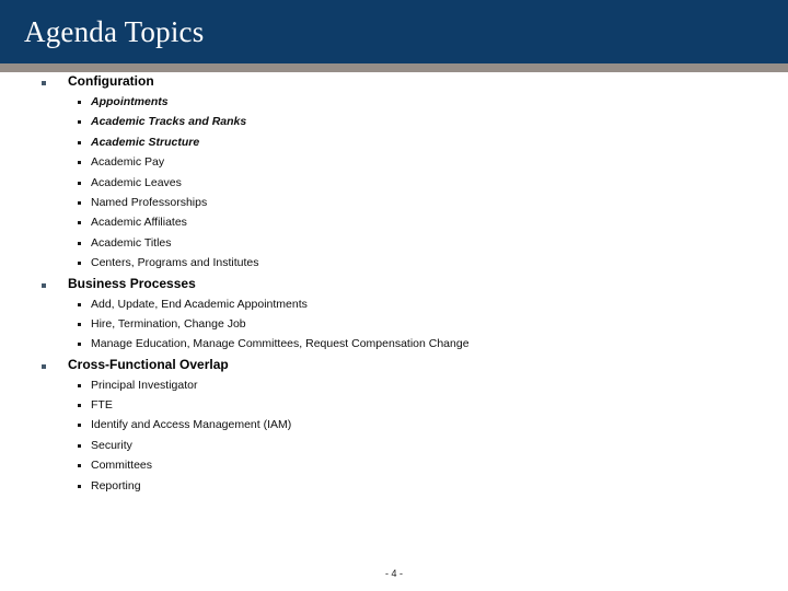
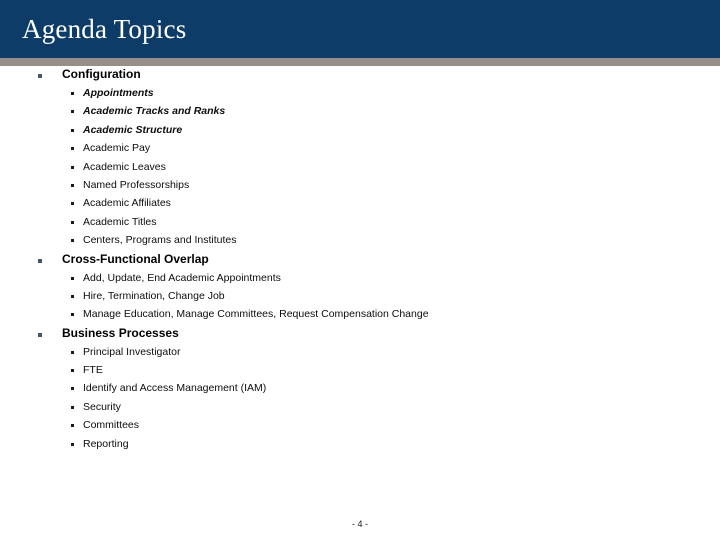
  Agenda Topics
  Configuration
  Appointments
  Academic Tracks and Ranks
  Academic Structure
  Academic Pay
  Academic Leaves
  Named Professorships
  Academic Affiliates
  Academic Titles
  Centers, Programs and Institutes
- Business Processes
+ Cross-Functional Overlap
  Add, Update, End Academic Appointments
  Hire, Termination, Change Job
  Manage Education, Manage Committees, Request Compensation Change
- Cross-Functional Overlap
+ Business Processes
  Principal Investigator
  FTE
  Identify and Access Management (IAM)
  Security
  Committees
  Reporting
  - 4 -
